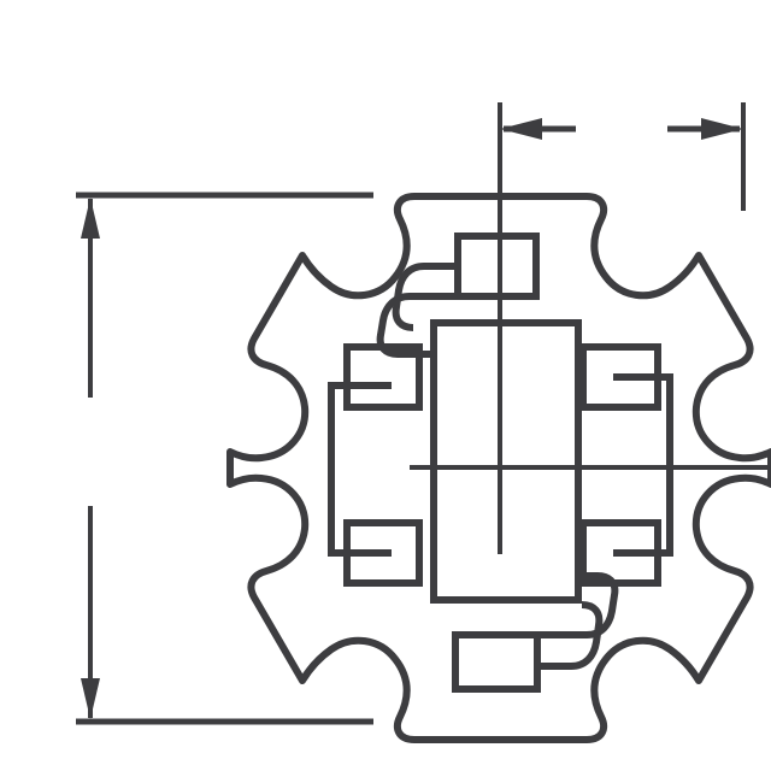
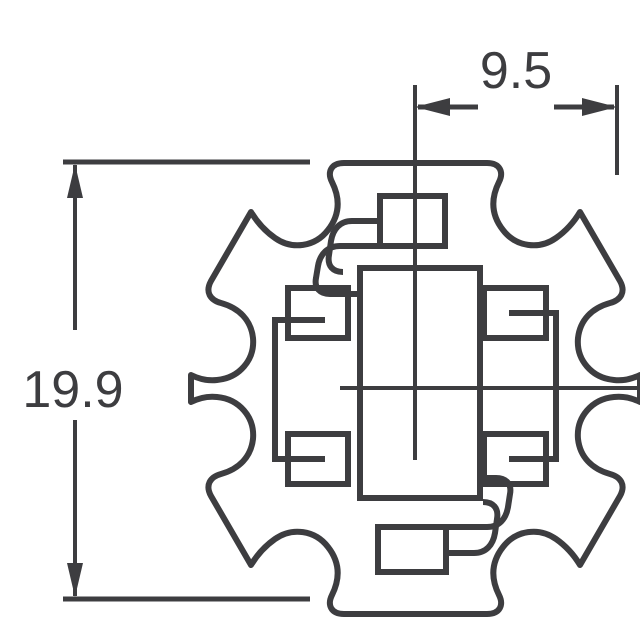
+ 9.5
+ 19.9
